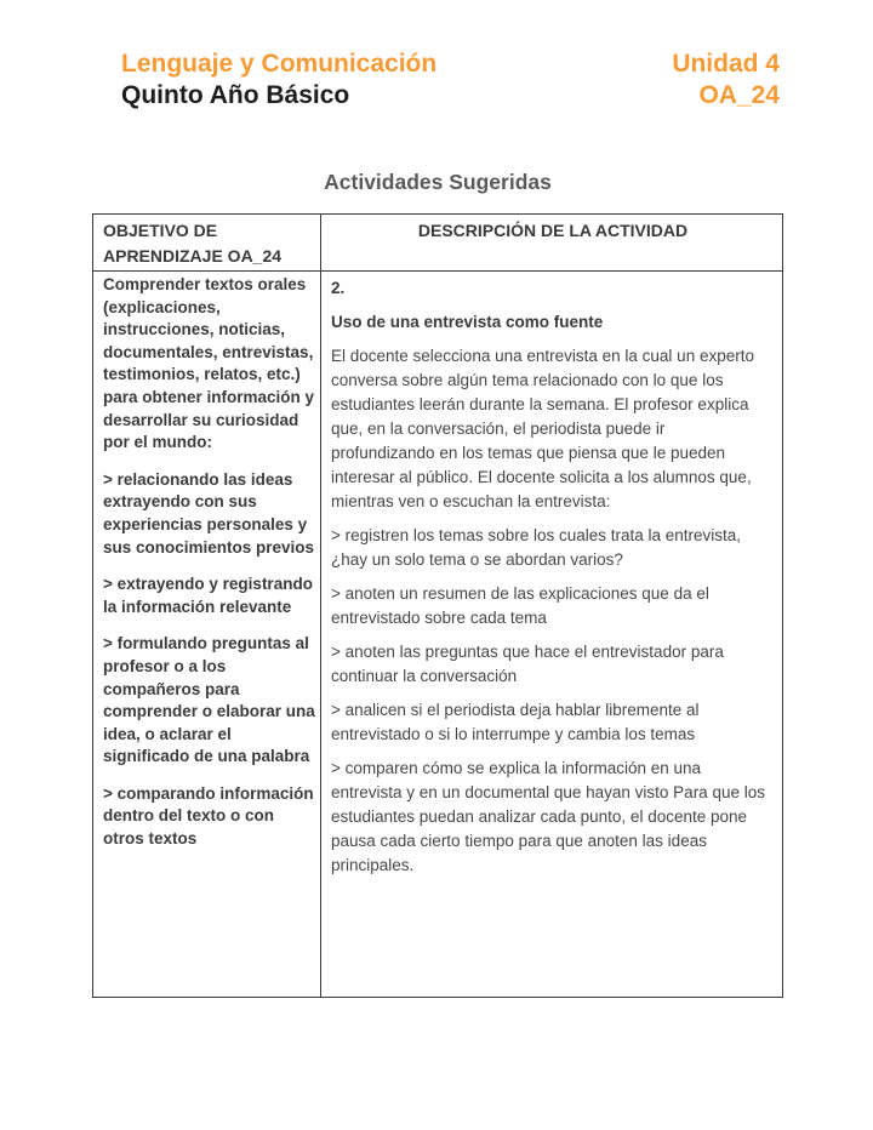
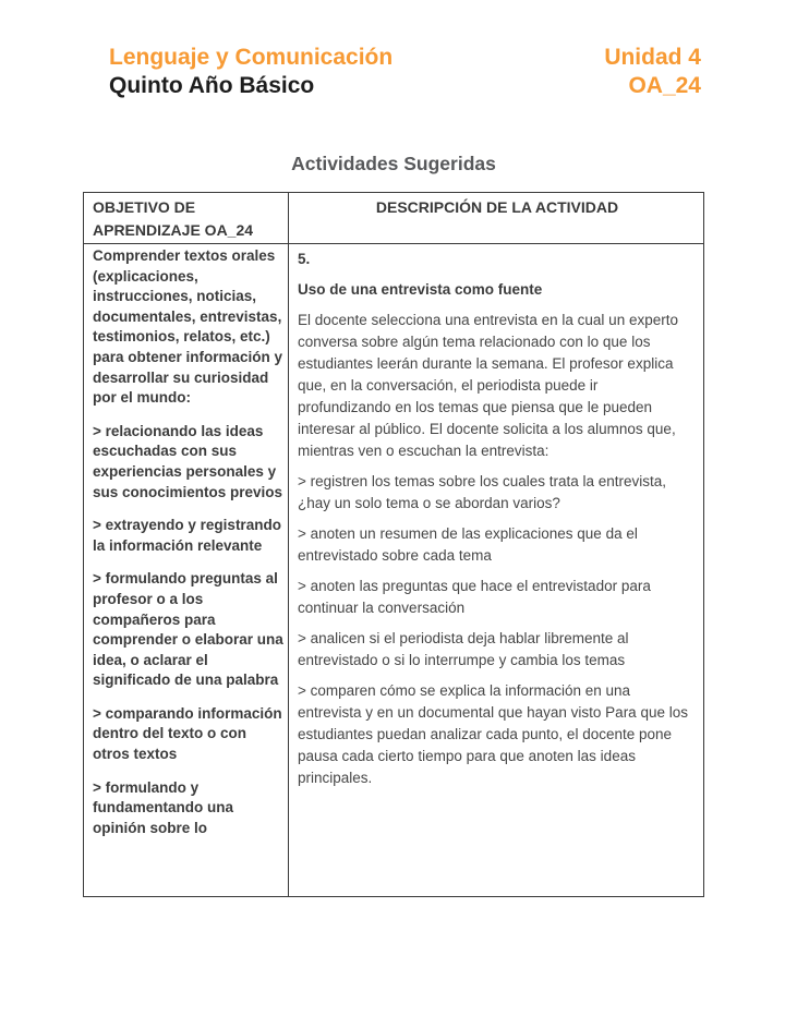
  Lenguaje y Comunicación
  Quinto Año Básico
  Unidad 4
  OA_24
  Actividades Sugeridas
  OBJETIVO DE APRENDIZAJE OA_24
  DESCRIPCIÓN DE LA ACTIVIDAD
  Comprender textos orales (explicaciones, instrucciones, noticias, documentales, entrevistas, testimonios, relatos, etc.) para obtener información y desarrollar su curiosidad por el mundo:
- > relacionando las ideas extrayendo con sus experiencias personales y sus conocimientos previos
+ > relacionando las ideas escuchadas con sus experiencias personales y sus conocimientos previos
  > extrayendo y registrando la información relevante
  > formulando preguntas al profesor o a los compañeros para comprender o elaborar una idea, o aclarar el significado de una palabra
  > comparando información dentro del texto o con otros textos
+ > formulando y fundamentando una opinión sobre lo
- 2.
+ 5.
  Uso de una entrevista como fuente
  El docente selecciona una entrevista en la cual un experto conversa sobre algún tema relacionado con lo que los estudiantes leerán durante la semana. El profesor explica que, en la conversación, el periodista puede ir profundizando en los temas que piensa que le pueden interesar al público. El docente solicita a los alumnos que, mientras ven o escuchan la entrevista:
  > registren los temas sobre los cuales trata la entrevista, ¿hay un solo tema o se abordan varios?
  > anoten un resumen de las explicaciones que da el entrevistado sobre cada tema
  > anoten las preguntas que hace el entrevistador para continuar la conversación
  > analicen si el periodista deja hablar libremente al entrevistado o si lo interrumpe y cambia los temas
  > comparen cómo se explica la información en una entrevista y en un documental que hayan visto Para que los estudiantes puedan analizar cada punto, el docente pone pausa cada cierto tiempo para que anoten las ideas principales.
